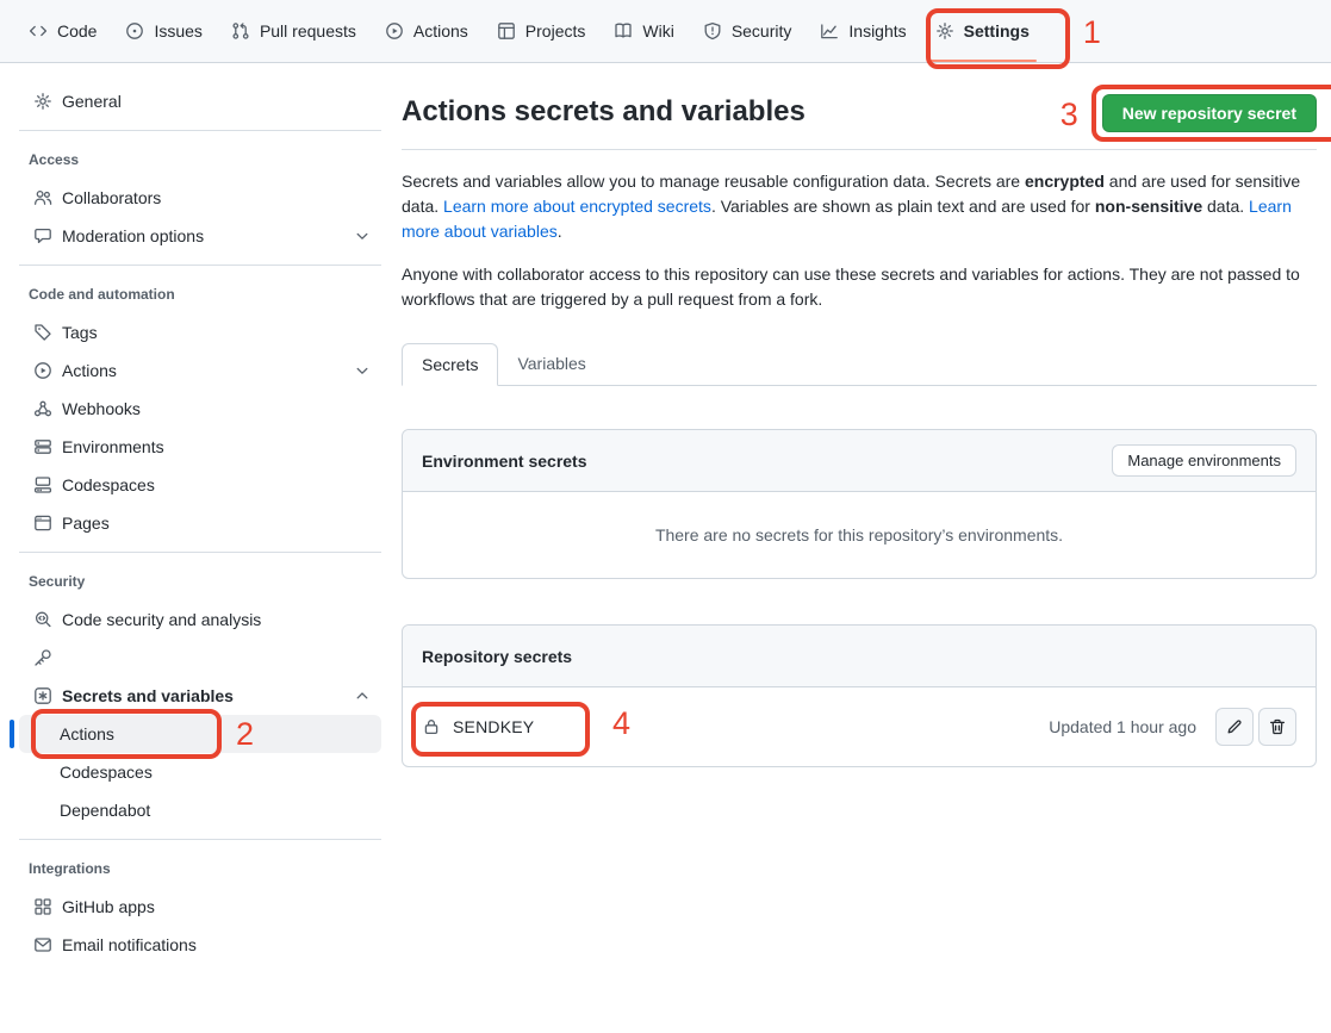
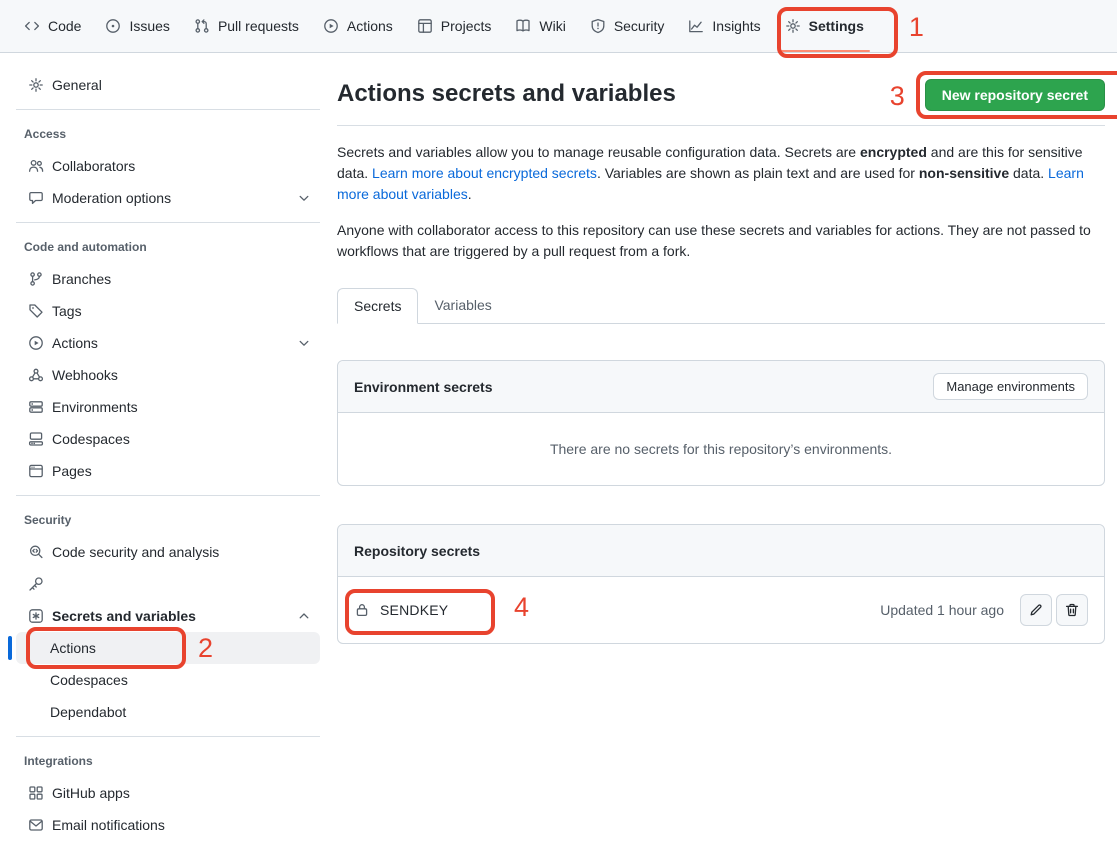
  Code
  Issues
  Pull requests
  Actions
  Projects
  Wiki
  Security
  Insights
  Settings
  1
  General
  Access
  Collaborators
  Moderation options
  Code and automation
+ Branches
  Tags
  Actions
  Webhooks
  Environments
  Codespaces
  Pages
  Security
  Code security and analysis
  Secrets and variables
  Actions
  2
  Codespaces
  Dependabot
  Integrations
  GitHub apps
  Email notifications
  Actions secrets and variables
  New repository secret
  3
- Secrets and variables allow you to manage reusable configuration data. Secrets are encrypted and are used for sensitive data. Learn more about encrypted secrets. Variables are shown as plain text and are used for non-sensitive data. Learn more about variables.
+ Secrets and variables allow you to manage reusable configuration data. Secrets are encrypted and are this for sensitive data. Learn more about encrypted secrets. Variables are shown as plain text and are used for non-sensitive data. Learn more about variables.
  Anyone with collaborator access to this repository can use these secrets and variables for actions. They are not passed to workflows that are triggered by a pull request from a fork.
  Secrets
  Variables
  Environment secrets
  Manage environments
  There are no secrets for this repository’s environments.
  Repository secrets
  SENDKEY
  4
  Updated 1 hour ago
